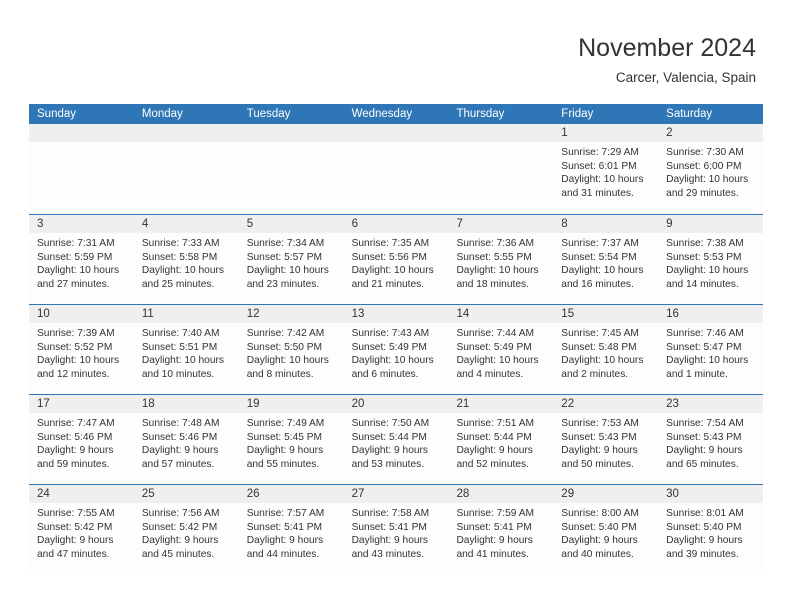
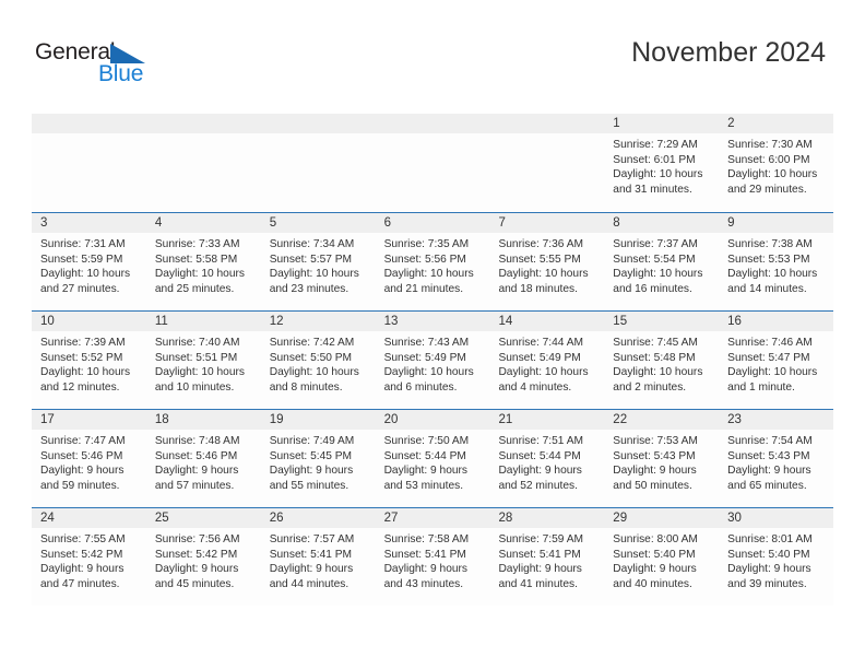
+ General
+ Blue
  November 2024
- Carcer, Valencia, Spain
- Sunday
- Monday
- Tuesday
- Wednesday
- Thursday
- Friday
- Saturday
  1
  Sunrise: 7:29 AM
  Sunset: 6:01 PM
  Daylight: 10 hours
  and 31 minutes.
  2
  Sunrise: 7:30 AM
  Sunset: 6:00 PM
  Daylight: 10 hours
  and 29 minutes.
  3
  Sunrise: 7:31 AM
  Sunset: 5:59 PM
  Daylight: 10 hours
  and 27 minutes.
  4
  Sunrise: 7:33 AM
  Sunset: 5:58 PM
  Daylight: 10 hours
  and 25 minutes.
  5
  Sunrise: 7:34 AM
  Sunset: 5:57 PM
  Daylight: 10 hours
  and 23 minutes.
  6
  Sunrise: 7:35 AM
  Sunset: 5:56 PM
  Daylight: 10 hours
  and 21 minutes.
  7
  Sunrise: 7:36 AM
  Sunset: 5:55 PM
  Daylight: 10 hours
  and 18 minutes.
  8
  Sunrise: 7:37 AM
  Sunset: 5:54 PM
  Daylight: 10 hours
  and 16 minutes.
  9
  Sunrise: 7:38 AM
  Sunset: 5:53 PM
  Daylight: 10 hours
  and 14 minutes.
  10
  Sunrise: 7:39 AM
  Sunset: 5:52 PM
  Daylight: 10 hours
  and 12 minutes.
  11
  Sunrise: 7:40 AM
  Sunset: 5:51 PM
  Daylight: 10 hours
  and 10 minutes.
  12
  Sunrise: 7:42 AM
  Sunset: 5:50 PM
  Daylight: 10 hours
  and 8 minutes.
  13
  Sunrise: 7:43 AM
  Sunset: 5:49 PM
  Daylight: 10 hours
  and 6 minutes.
  14
  Sunrise: 7:44 AM
  Sunset: 5:49 PM
  Daylight: 10 hours
  and 4 minutes.
  15
  Sunrise: 7:45 AM
  Sunset: 5:48 PM
  Daylight: 10 hours
  and 2 minutes.
  16
  Sunrise: 7:46 AM
  Sunset: 5:47 PM
  Daylight: 10 hours
  and 1 minute.
  17
  Sunrise: 7:47 AM
  Sunset: 5:46 PM
  Daylight: 9 hours
  and 59 minutes.
  18
  Sunrise: 7:48 AM
  Sunset: 5:46 PM
  Daylight: 9 hours
  and 57 minutes.
  19
  Sunrise: 7:49 AM
  Sunset: 5:45 PM
  Daylight: 9 hours
  and 55 minutes.
  20
  Sunrise: 7:50 AM
  Sunset: 5:44 PM
  Daylight: 9 hours
  and 53 minutes.
  21
  Sunrise: 7:51 AM
  Sunset: 5:44 PM
  Daylight: 9 hours
  and 52 minutes.
  22
  Sunrise: 7:53 AM
  Sunset: 5:43 PM
  Daylight: 9 hours
  and 50 minutes.
  23
  Sunrise: 7:54 AM
  Sunset: 5:43 PM
  Daylight: 9 hours
  and 65 minutes.
  24
  Sunrise: 7:55 AM
  Sunset: 5:42 PM
  Daylight: 9 hours
  and 47 minutes.
  25
  Sunrise: 7:56 AM
  Sunset: 5:42 PM
  Daylight: 9 hours
  and 45 minutes.
  26
  Sunrise: 7:57 AM
  Sunset: 5:41 PM
  Daylight: 9 hours
  and 44 minutes.
  27
  Sunrise: 7:58 AM
  Sunset: 5:41 PM
  Daylight: 9 hours
  and 43 minutes.
  28
  Sunrise: 7:59 AM
  Sunset: 5:41 PM
  Daylight: 9 hours
  and 41 minutes.
  29
  Sunrise: 8:00 AM
  Sunset: 5:40 PM
  Daylight: 9 hours
  and 40 minutes.
  30
  Sunrise: 8:01 AM
  Sunset: 5:40 PM
  Daylight: 9 hours
  and 39 minutes.
